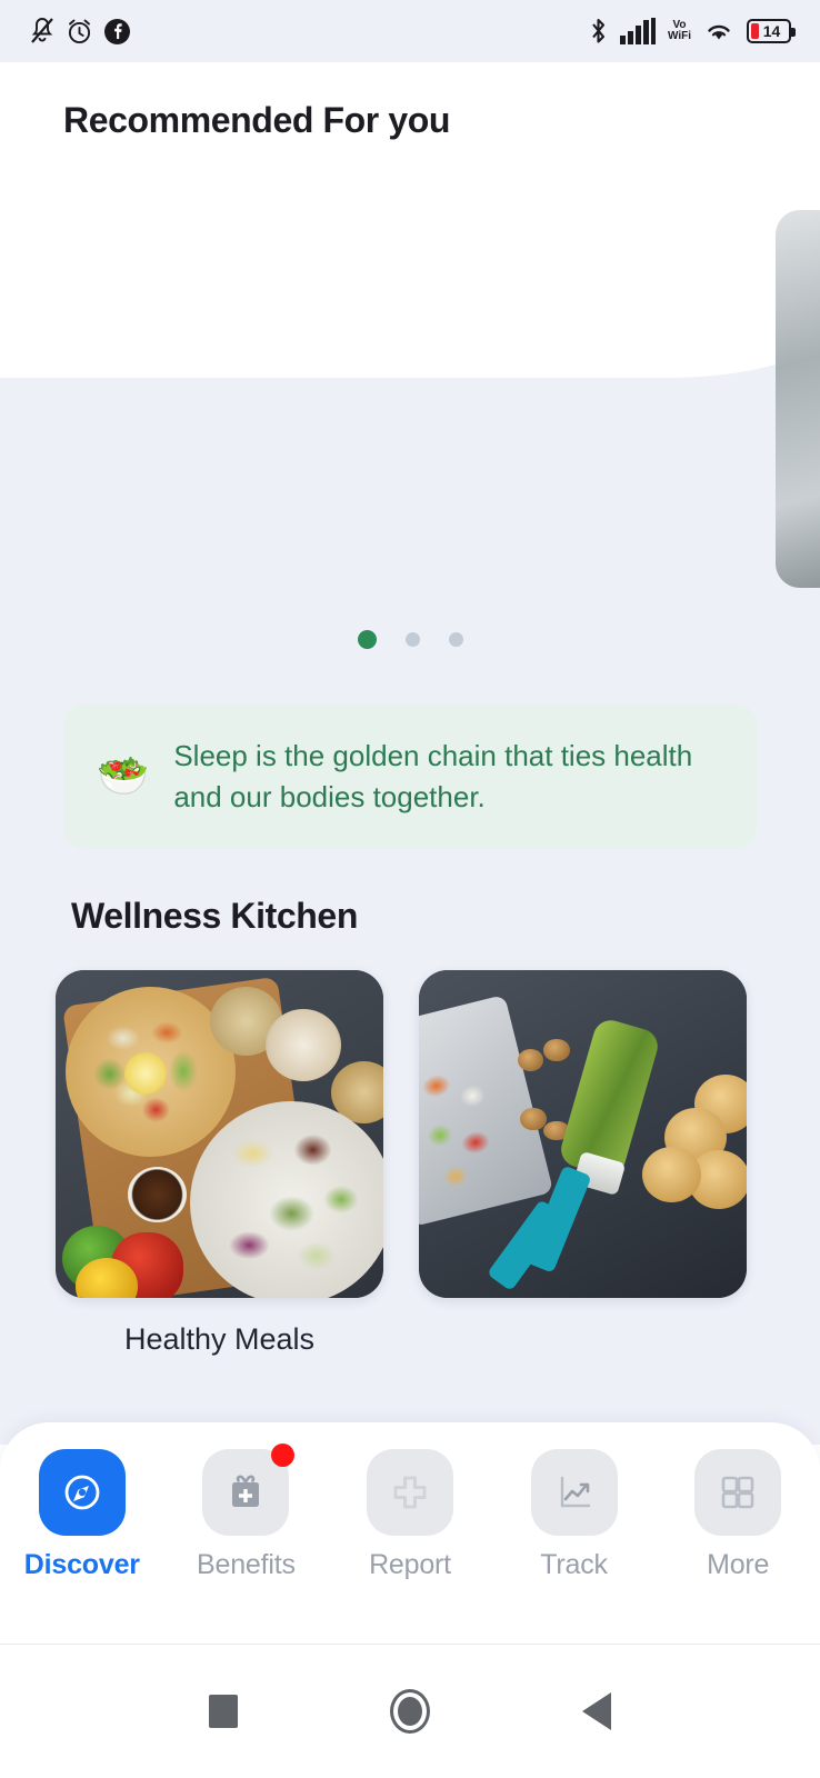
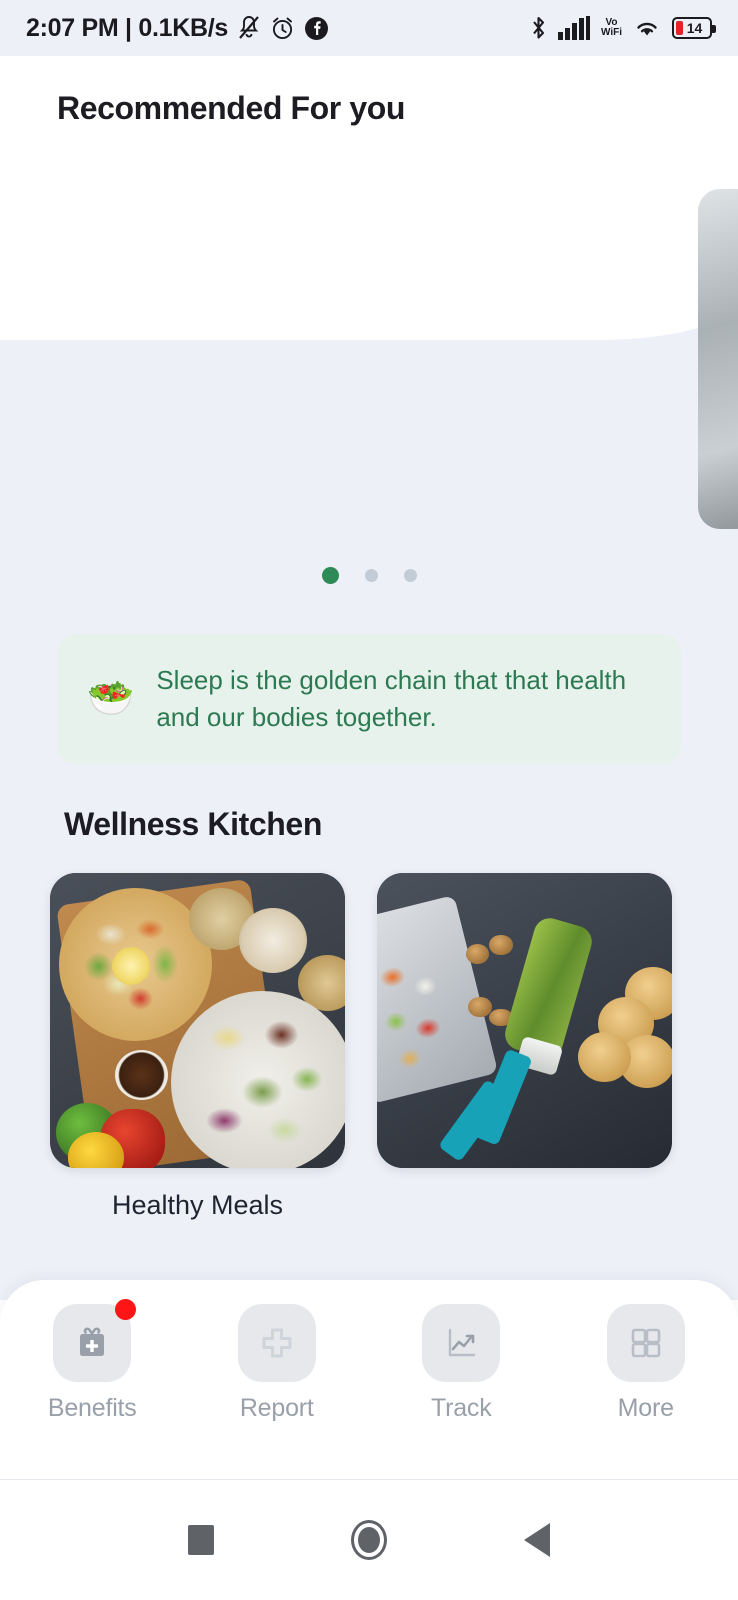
+ 2:07 PM | 0.1KB/s
  Vo
  WiFi
  14
  Recommended For you
  🥗
- Sleep is the golden chain that ties health and our bodies together.
+ Sleep is the golden chain that that health and our bodies together.
  Wellness Kitchen
  Healthy Meals
- Discover
  Benefits
  Report
  Track
  More
